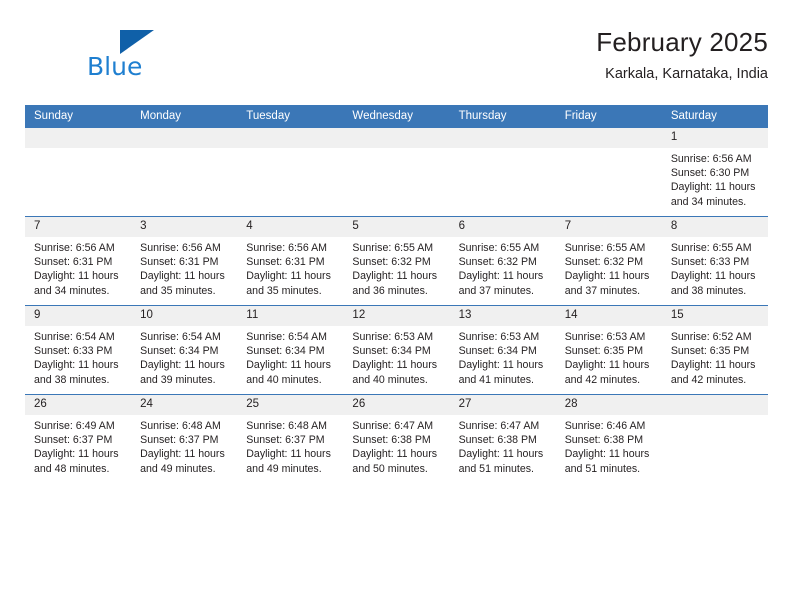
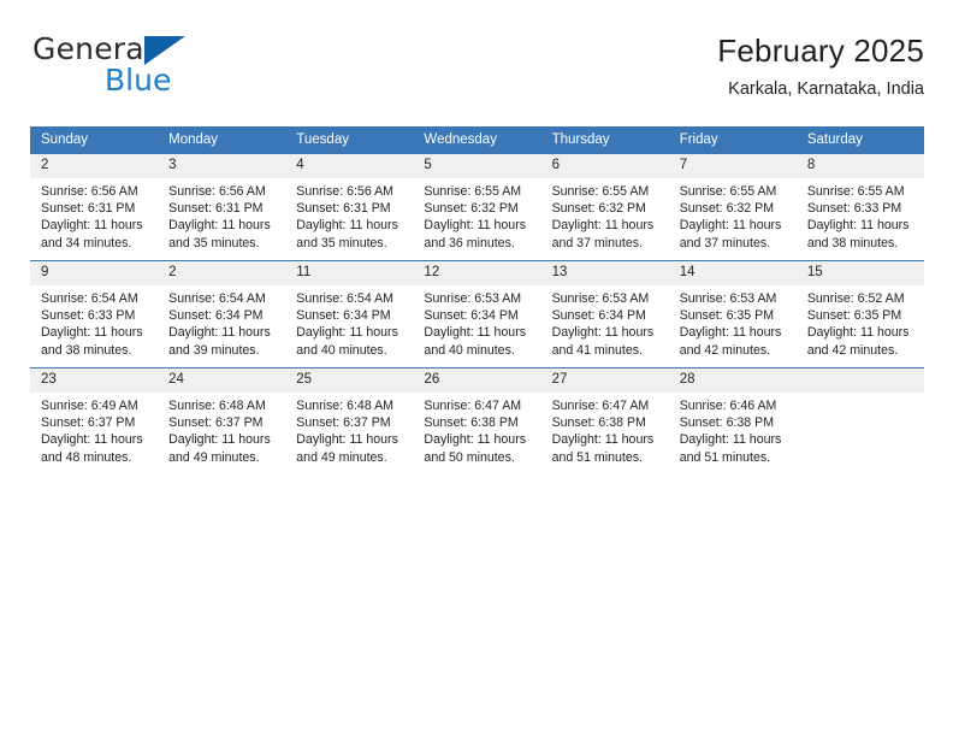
+ General
  Blue
  February 2025
  Karkala, Karnataka, India
  Sunday	Monday	Tuesday	Wednesday	Thursday	Friday	Saturday
- 						1Sunrise: 6:56 AMSunset: 6:30 PMDaylight: 11 hoursand 34 minutes.
- 7Sunrise: 6:56 AMSunset: 6:31 PMDaylight: 11 hoursand 34 minutes.	3Sunrise: 6:56 AMSunset: 6:31 PMDaylight: 11 hoursand 35 minutes.	4Sunrise: 6:56 AMSunset: 6:31 PMDaylight: 11 hoursand 35 minutes.	5Sunrise: 6:55 AMSunset: 6:32 PMDaylight: 11 hoursand 36 minutes.	6Sunrise: 6:55 AMSunset: 6:32 PMDaylight: 11 hoursand 37 minutes.	7Sunrise: 6:55 AMSunset: 6:32 PMDaylight: 11 hoursand 37 minutes.	8Sunrise: 6:55 AMSunset: 6:33 PMDaylight: 11 hoursand 38 minutes.
+ 2Sunrise: 6:56 AMSunset: 6:31 PMDaylight: 11 hoursand 34 minutes.	3Sunrise: 6:56 AMSunset: 6:31 PMDaylight: 11 hoursand 35 minutes.	4Sunrise: 6:56 AMSunset: 6:31 PMDaylight: 11 hoursand 35 minutes.	5Sunrise: 6:55 AMSunset: 6:32 PMDaylight: 11 hoursand 36 minutes.	6Sunrise: 6:55 AMSunset: 6:32 PMDaylight: 11 hoursand 37 minutes.	7Sunrise: 6:55 AMSunset: 6:32 PMDaylight: 11 hoursand 37 minutes.	8Sunrise: 6:55 AMSunset: 6:33 PMDaylight: 11 hoursand 38 minutes.
- 9Sunrise: 6:54 AMSunset: 6:33 PMDaylight: 11 hoursand 38 minutes.	10Sunrise: 6:54 AMSunset: 6:34 PMDaylight: 11 hoursand 39 minutes.	11Sunrise: 6:54 AMSunset: 6:34 PMDaylight: 11 hoursand 40 minutes.	12Sunrise: 6:53 AMSunset: 6:34 PMDaylight: 11 hoursand 40 minutes.	13Sunrise: 6:53 AMSunset: 6:34 PMDaylight: 11 hoursand 41 minutes.	14Sunrise: 6:53 AMSunset: 6:35 PMDaylight: 11 hoursand 42 minutes.	15Sunrise: 6:52 AMSunset: 6:35 PMDaylight: 11 hoursand 42 minutes.
+ 9Sunrise: 6:54 AMSunset: 6:33 PMDaylight: 11 hoursand 38 minutes.	2Sunrise: 6:54 AMSunset: 6:34 PMDaylight: 11 hoursand 39 minutes.	11Sunrise: 6:54 AMSunset: 6:34 PMDaylight: 11 hoursand 40 minutes.	12Sunrise: 6:53 AMSunset: 6:34 PMDaylight: 11 hoursand 40 minutes.	13Sunrise: 6:53 AMSunset: 6:34 PMDaylight: 11 hoursand 41 minutes.	14Sunrise: 6:53 AMSunset: 6:35 PMDaylight: 11 hoursand 42 minutes.	15Sunrise: 6:52 AMSunset: 6:35 PMDaylight: 11 hoursand 42 minutes.
- 26Sunrise: 6:49 AMSunset: 6:37 PMDaylight: 11 hoursand 48 minutes.	24Sunrise: 6:48 AMSunset: 6:37 PMDaylight: 11 hoursand 49 minutes.	25Sunrise: 6:48 AMSunset: 6:37 PMDaylight: 11 hoursand 49 minutes.	26Sunrise: 6:47 AMSunset: 6:38 PMDaylight: 11 hoursand 50 minutes.	27Sunrise: 6:47 AMSunset: 6:38 PMDaylight: 11 hoursand 51 minutes.	28Sunrise: 6:46 AMSunset: 6:38 PMDaylight: 11 hoursand 51 minutes.
+ 23Sunrise: 6:49 AMSunset: 6:37 PMDaylight: 11 hoursand 48 minutes.	24Sunrise: 6:48 AMSunset: 6:37 PMDaylight: 11 hoursand 49 minutes.	25Sunrise: 6:48 AMSunset: 6:37 PMDaylight: 11 hoursand 49 minutes.	26Sunrise: 6:47 AMSunset: 6:38 PMDaylight: 11 hoursand 50 minutes.	27Sunrise: 6:47 AMSunset: 6:38 PMDaylight: 11 hoursand 51 minutes.	28Sunrise: 6:46 AMSunset: 6:38 PMDaylight: 11 hoursand 51 minutes.
